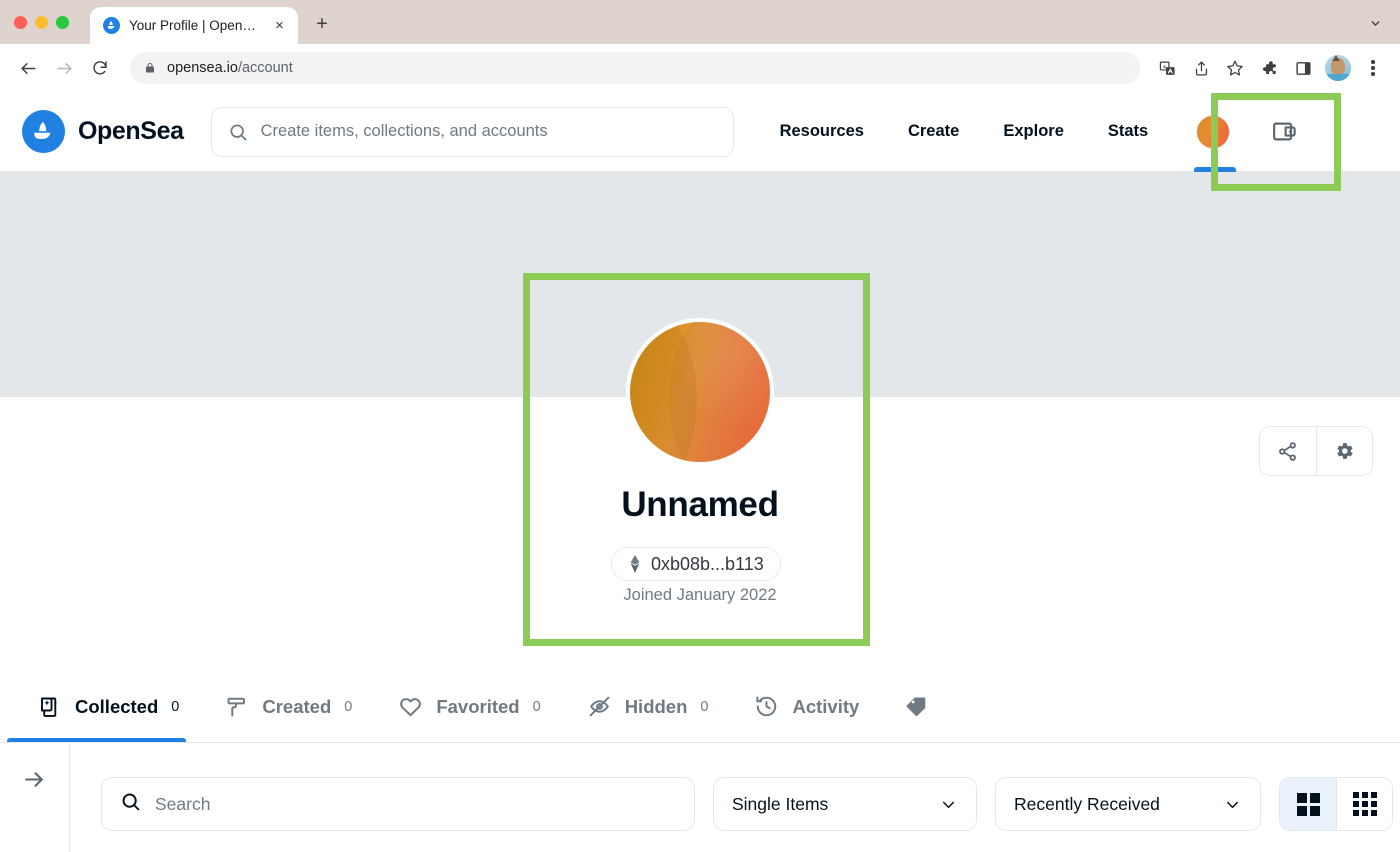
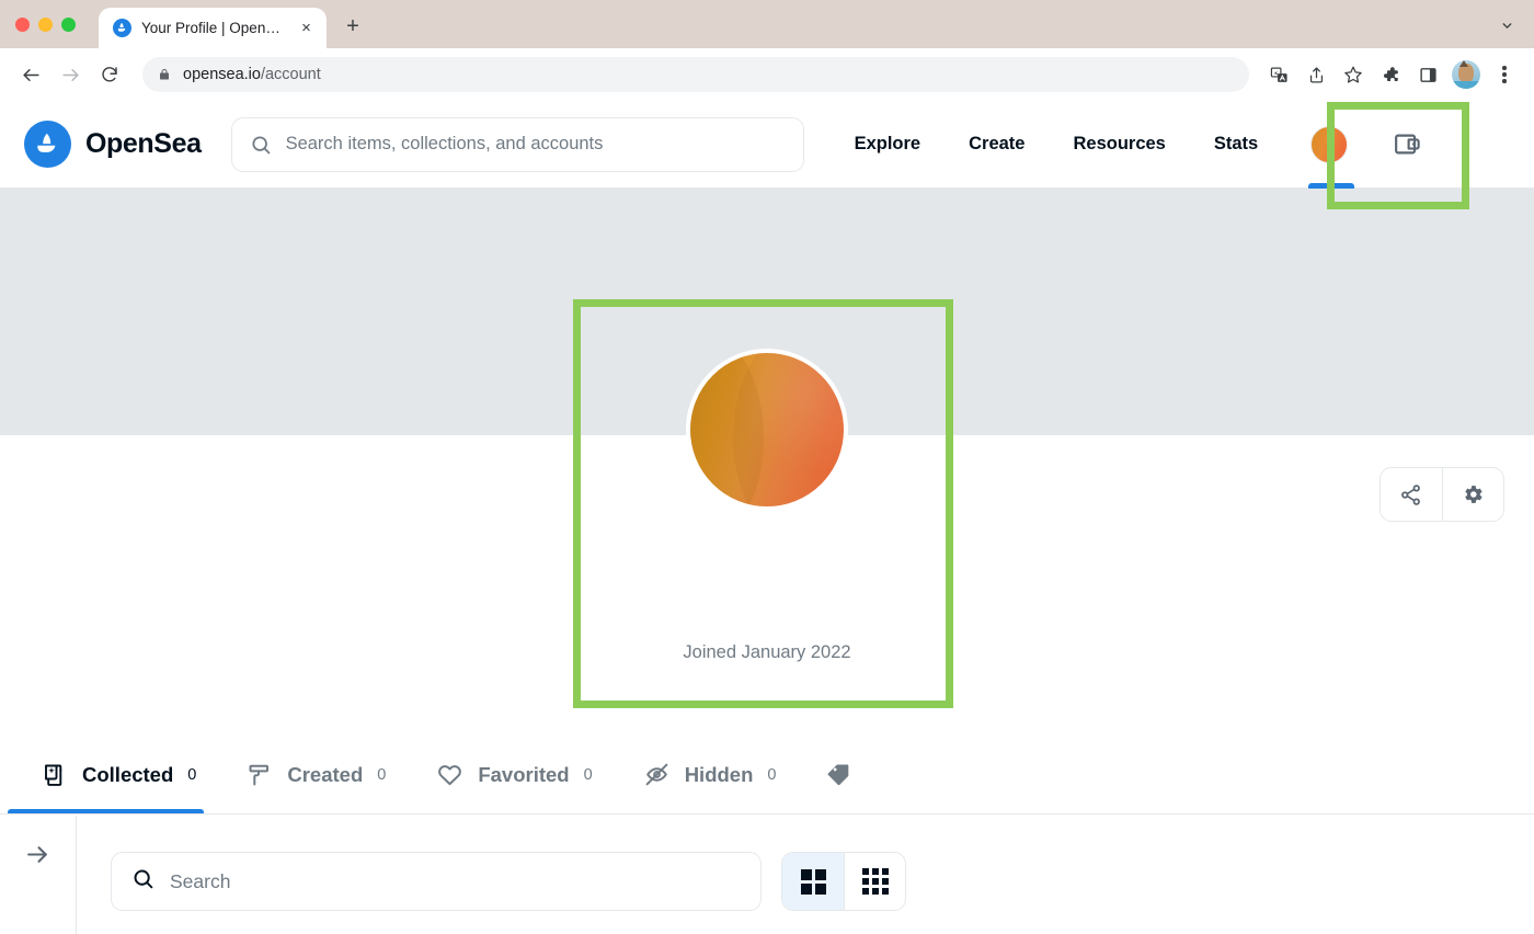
  Your Profile | OpenSe
  ×
  +
  opensea.io/account
  OpenSea
- Create items, collections, and accounts
+ Search items, collections, and accounts
- Resources
+ Explore
  Create
- Explore
+ Resources
  Stats
- Unnamed
- 0xb08b...b113
  Joined January 2022
  Collected
  0
  Created
  0
  Favorited
  0
  Hidden
  0
- Activity
  Search
- Single Items
- Recently Received
